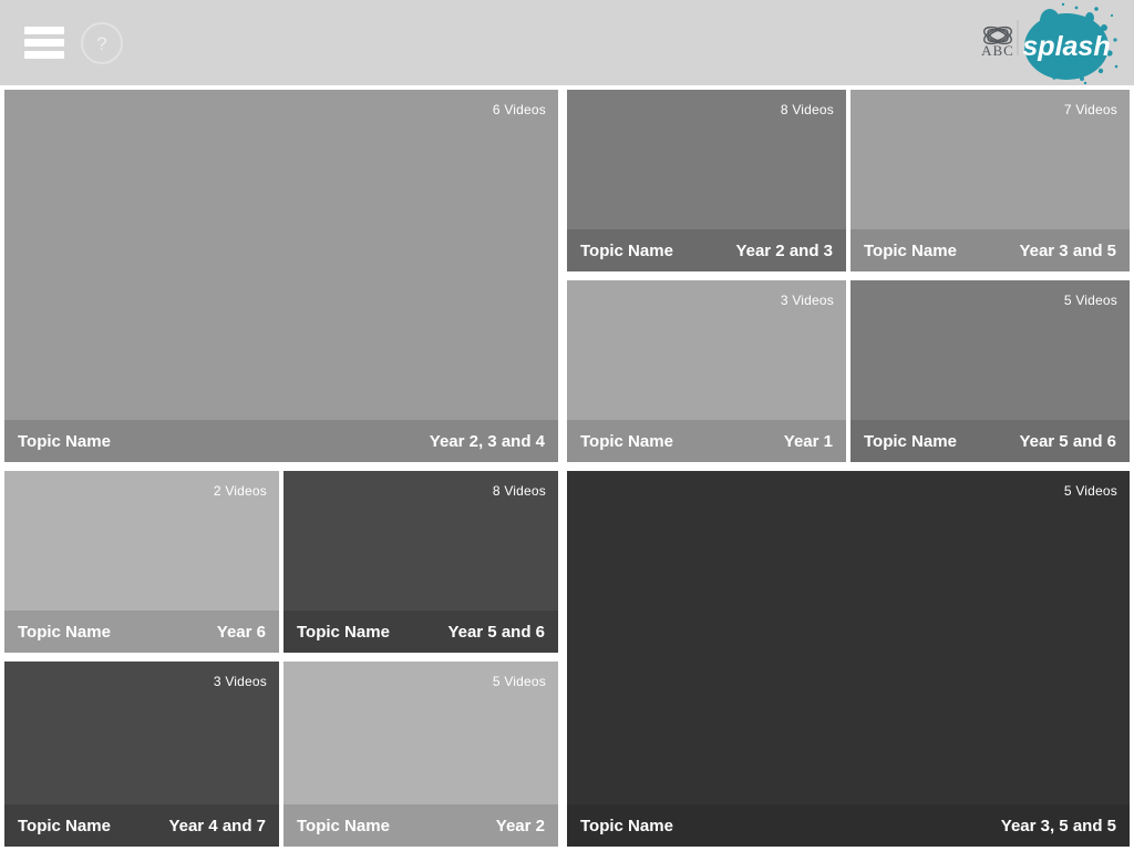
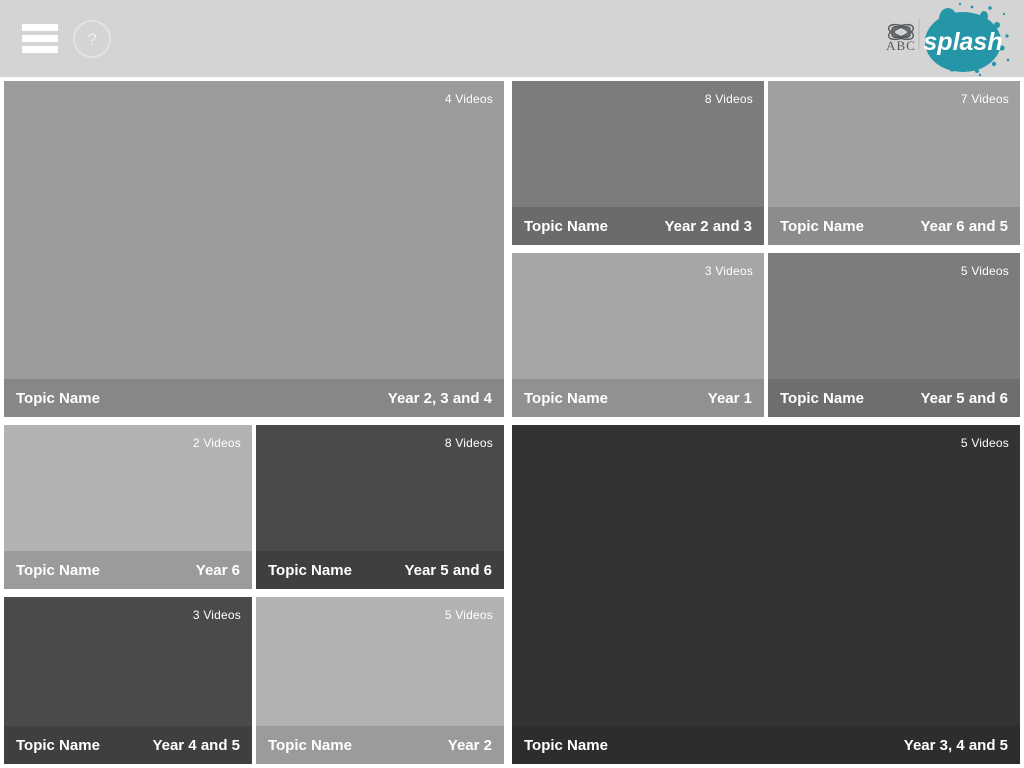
  ?
  splash
  ABC
- 6 Videos
+ 4 Videos
  Topic Name
  Year 2, 3 and 4
  8 Videos
  Topic Name
  Year 2 and 3
  7 Videos
  Topic Name
- Year 3 and 5
+ Year 6 and 5
  3 Videos
  Topic Name
  Year 1
  5 Videos
  Topic Name
  Year 5 and 6
  2 Videos
  Topic Name
  Year 6
  8 Videos
  Topic Name
  Year 5 and 6
  3 Videos
  Topic Name
- Year 4 and 7
+ Year 4 and 5
  5 Videos
  Topic Name
  Year 2
  5 Videos
  Topic Name
- Year 3, 5 and 5
+ Year 3, 4 and 5
